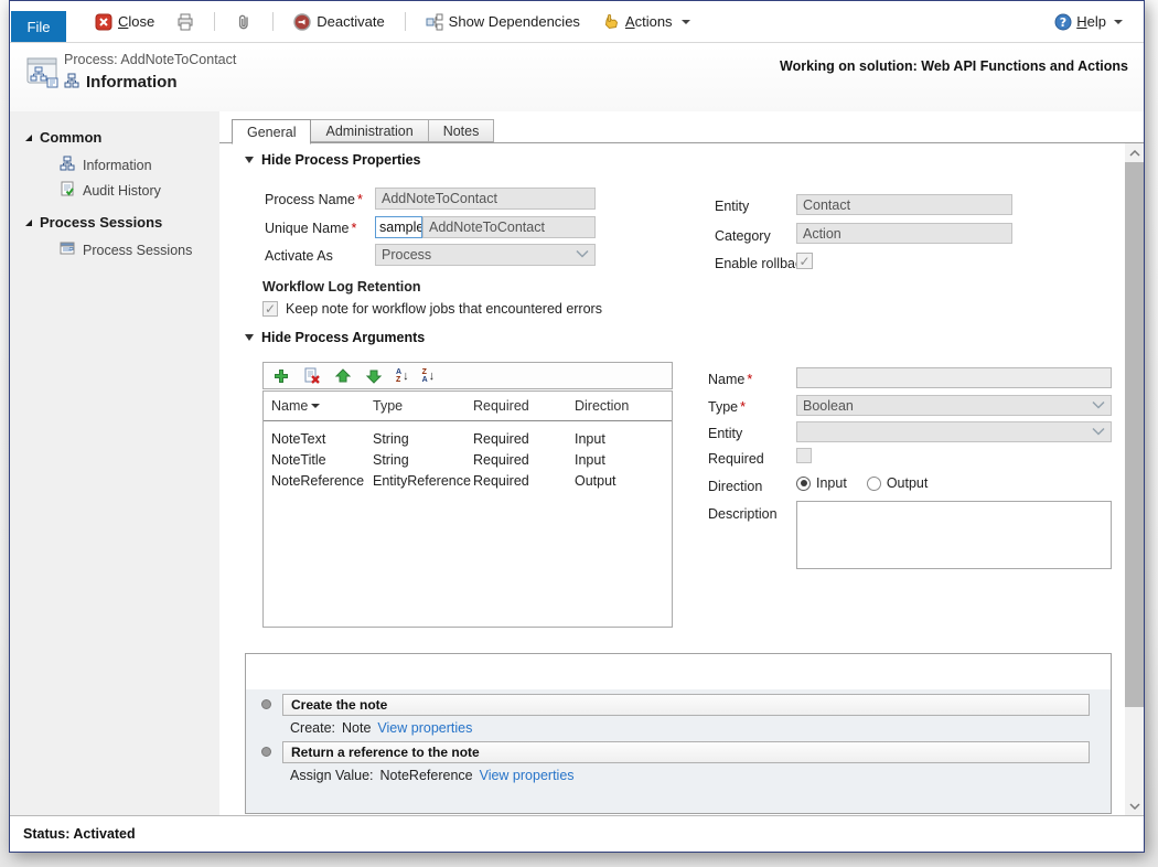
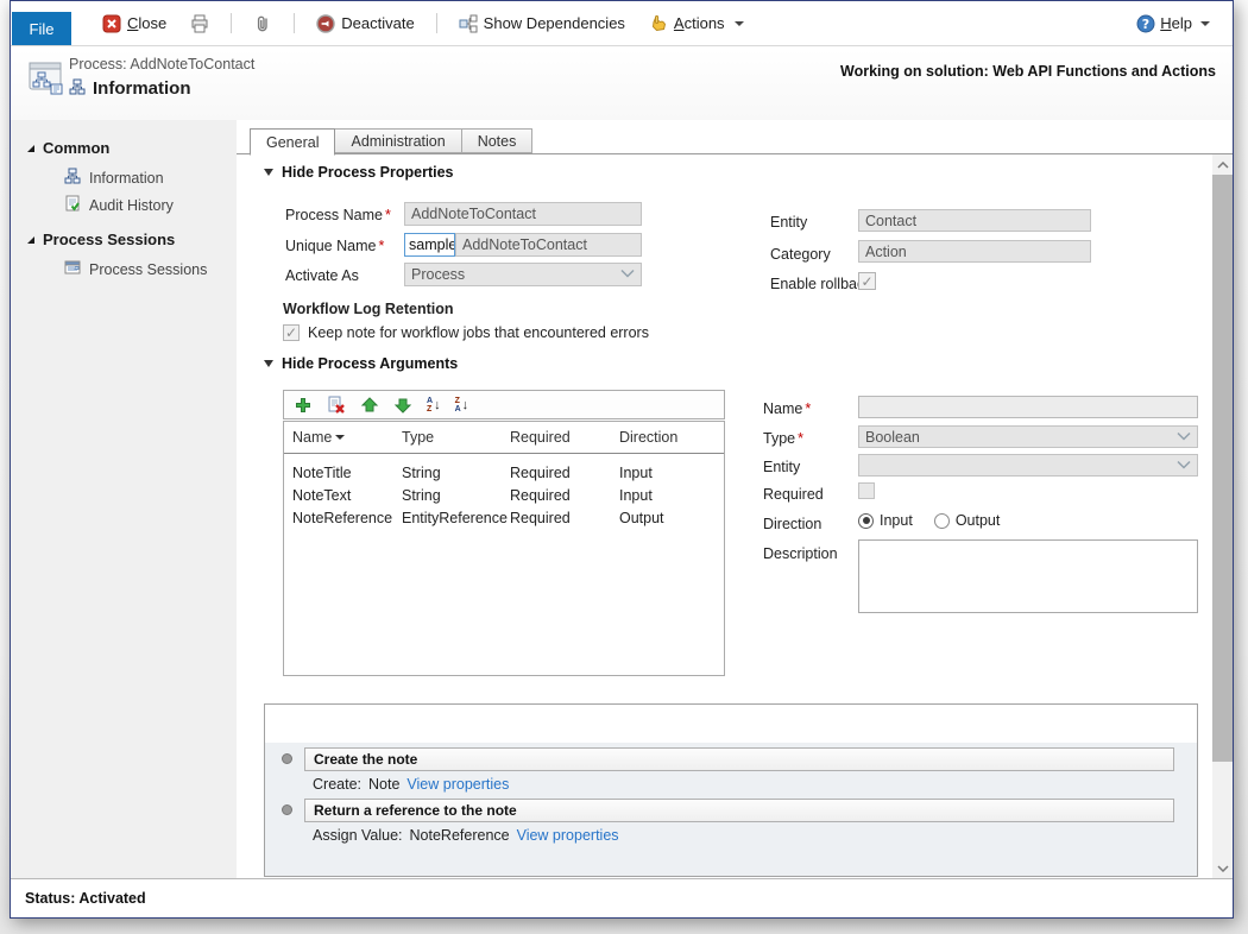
  File
  Close
  Deactivate
  Show Dependencies
  Actions
  ?
  Help
  Process: AddNoteToContact
  Information
  Working on solution: Web API Functions and Actions
  Common
  Information
  Audit History
  Process Sessions
  Process Sessions
  General
  Administration
  Notes
  Hide Process Properties
  Process Name *
  AddNoteToContact
  Unique Name *
  sample
  AddNoteToContact
  Activate As
  Process
  Entity
  Contact
  Category
  Action
  Enable rollba
  ✓
  Workflow Log Retention
  ✓
  Keep note for workflow jobs that encountered errors
  Hide Process Arguments
  ↓
  ↓
  Name
  Type
  Required
  Direction
- NoteText
+ NoteTitle
  String
  Required
  Input
- NoteTitle
+ NoteText
  String
  Required
  Input
  NoteReference
  EntityReference
  Required
  Output
  Name *
  Type *
  Boolean
  Entity
  Required
  Direction
  Input
  Output
  Description
  Create the note
  Create:
  Note
  View properties
  Return a reference to the note
  Assign Value:
  NoteReference
  View properties
  Status: Activated
